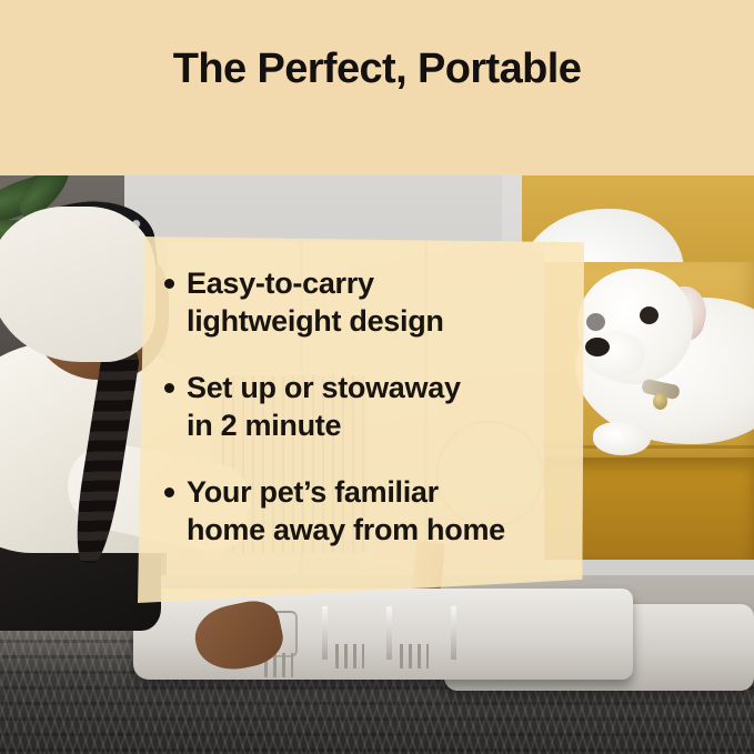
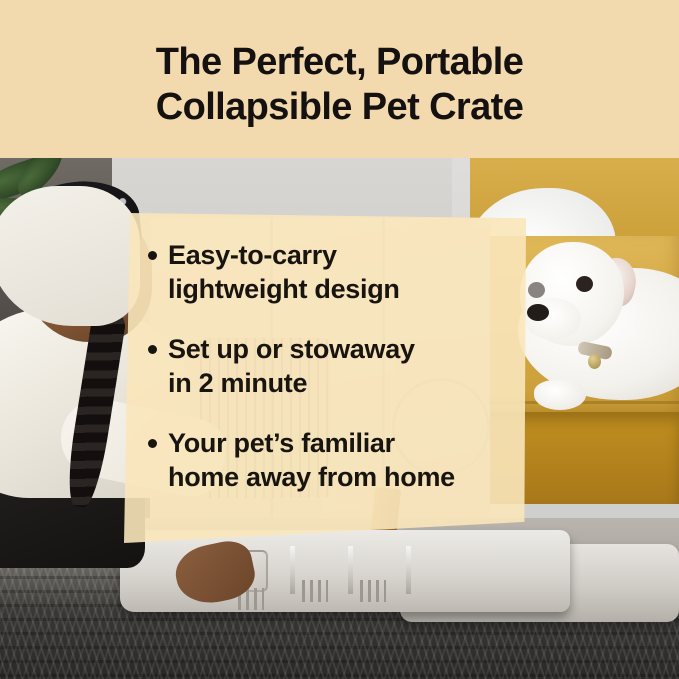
  Easy-to-carry
  lightweight design
  Set up or stowaway
  in 2 minute
  Your pet’s familiar
  home away from home
  The Perfect, Portable
+ Collapsible Pet Crate
